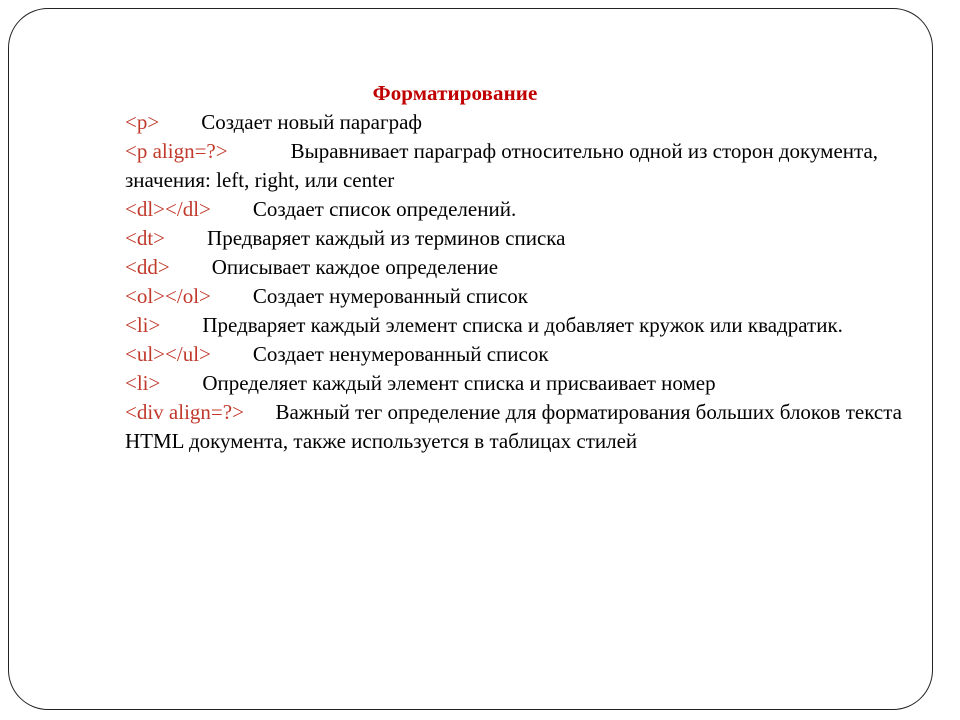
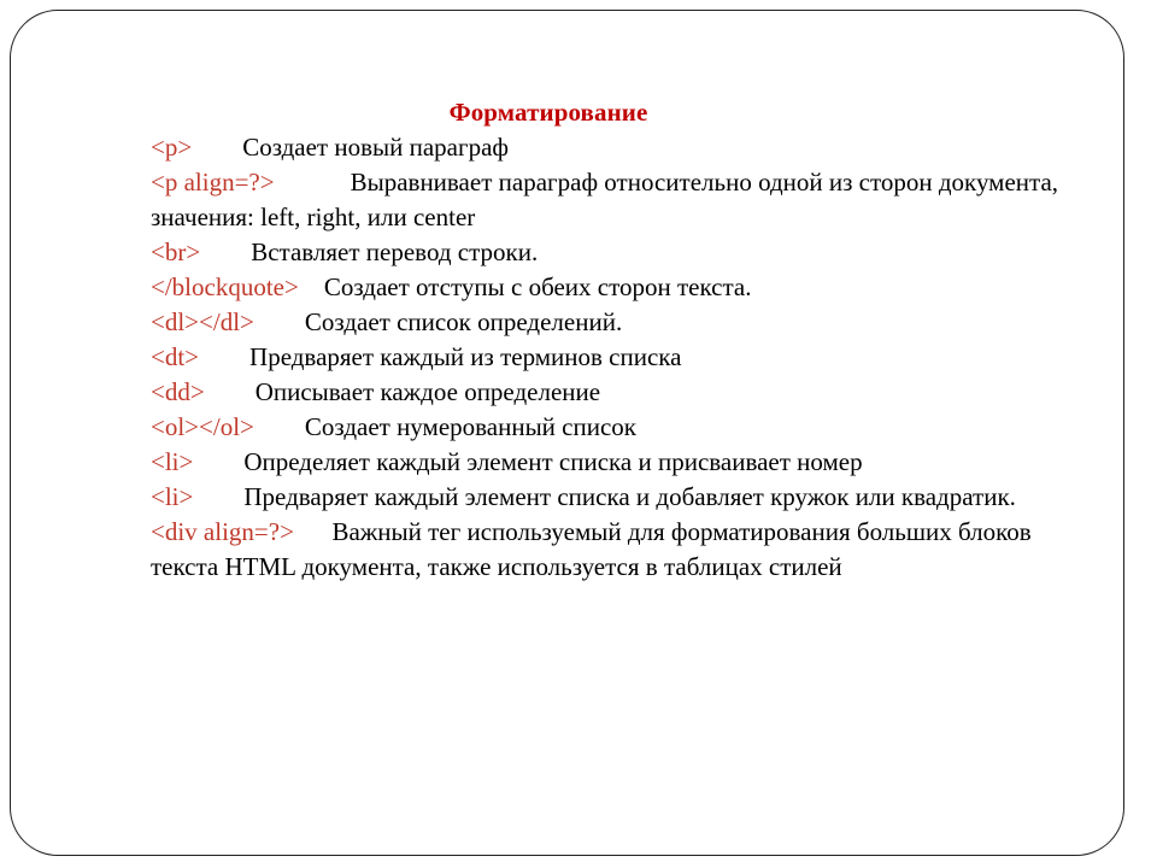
  Форматирование
  <p> Создает новый параграф
  <p align=?> Выравнивает параграф относительно одной из сторон документа, значения: left, right, или center
+ <br> Вставляет перевод строки.
+ </blockquote> Создает отступы с обеих сторон текста.
  <dl></dl> Создает список определений.
  <dt> Предваряет каждый из терминов списка
  <dd> Описывает каждое определение
  <ol></ol> Создает нумерованный список
- <li> Предваряет каждый элемент списка и добавляет кружок или квадратик.
+ <li> Определяет каждый элемент списка и присваивает номер
- <ul></ul> Создает ненумерованный список
- <li> Определяет каждый элемент списка и присваивает номер
+ <li> Предваряет каждый элемент списка и добавляет кружок или квадратик.
- <div align=?> Важный тег определение для форматирования больших блоков текста HTML документа, также используется в таблицах стилей
+ <div align=?> Важный тег используемый для форматирования больших блоков текста HTML документа, также используется в таблицах стилей
